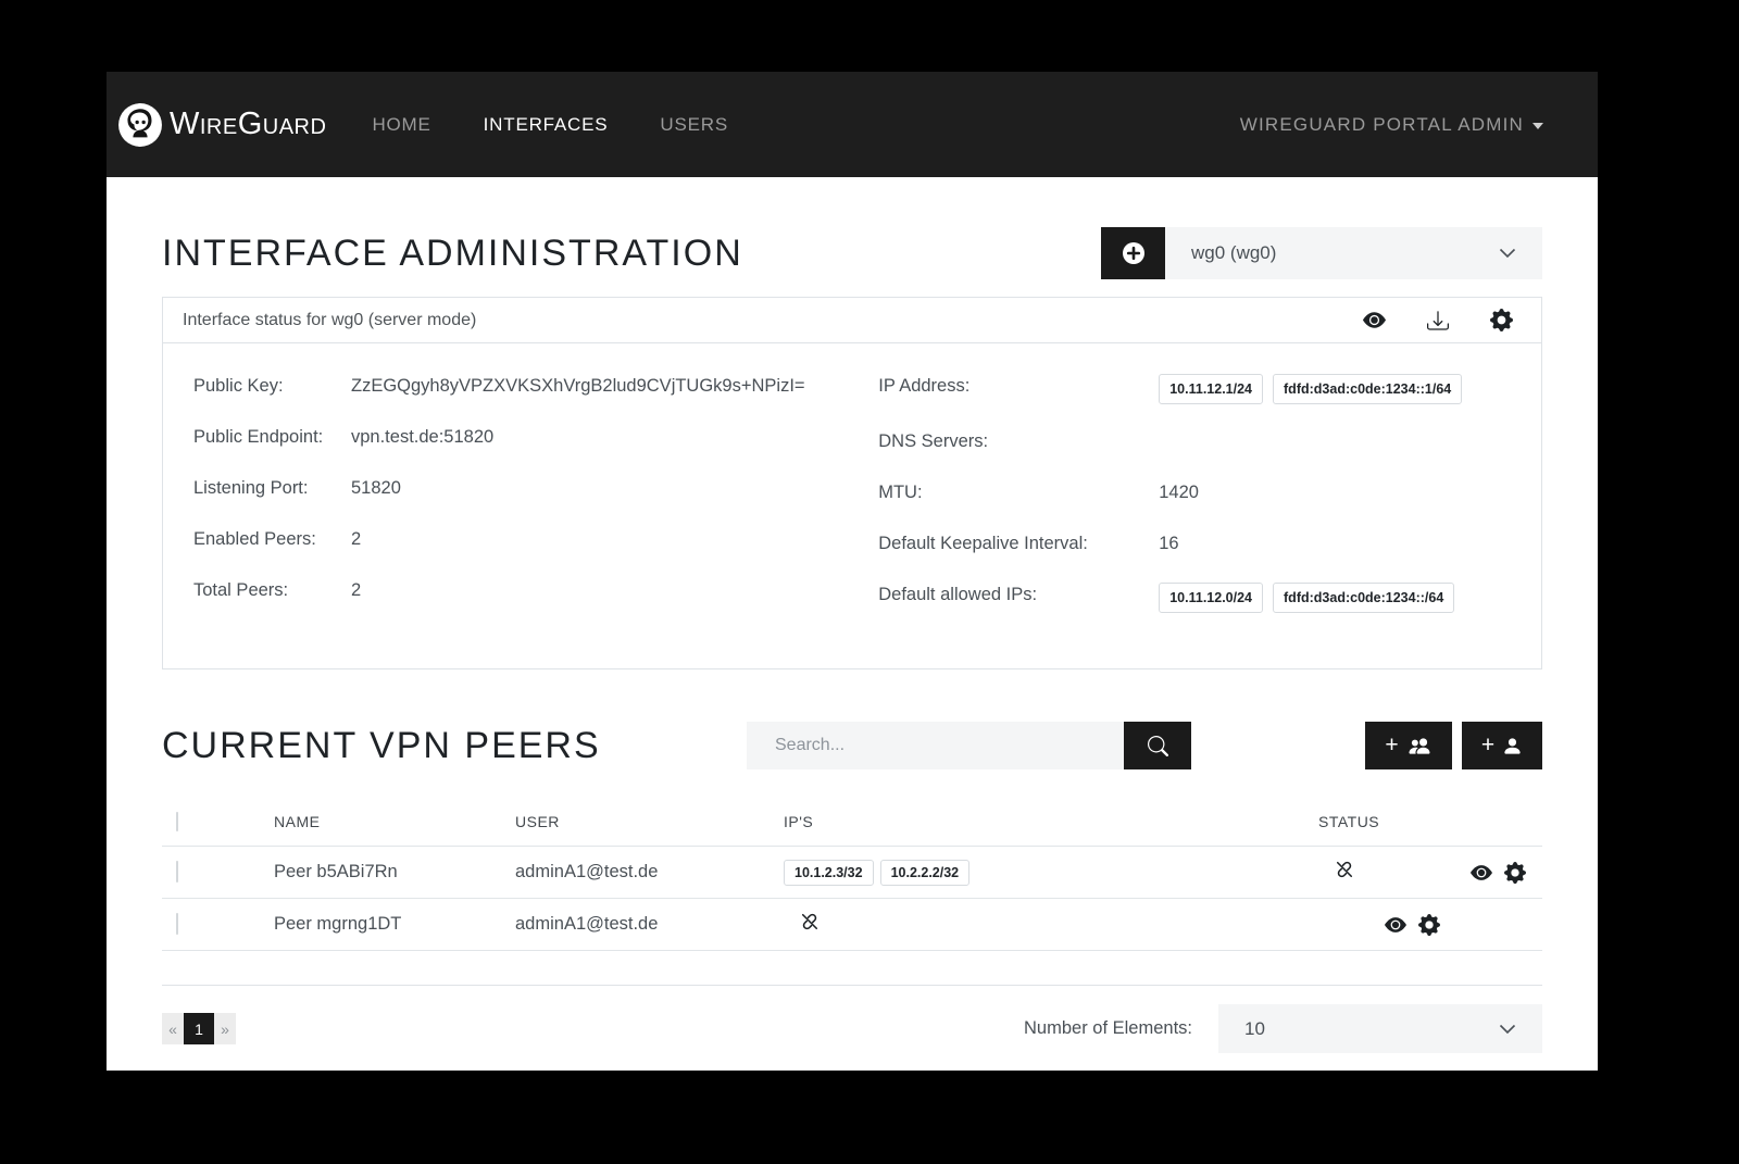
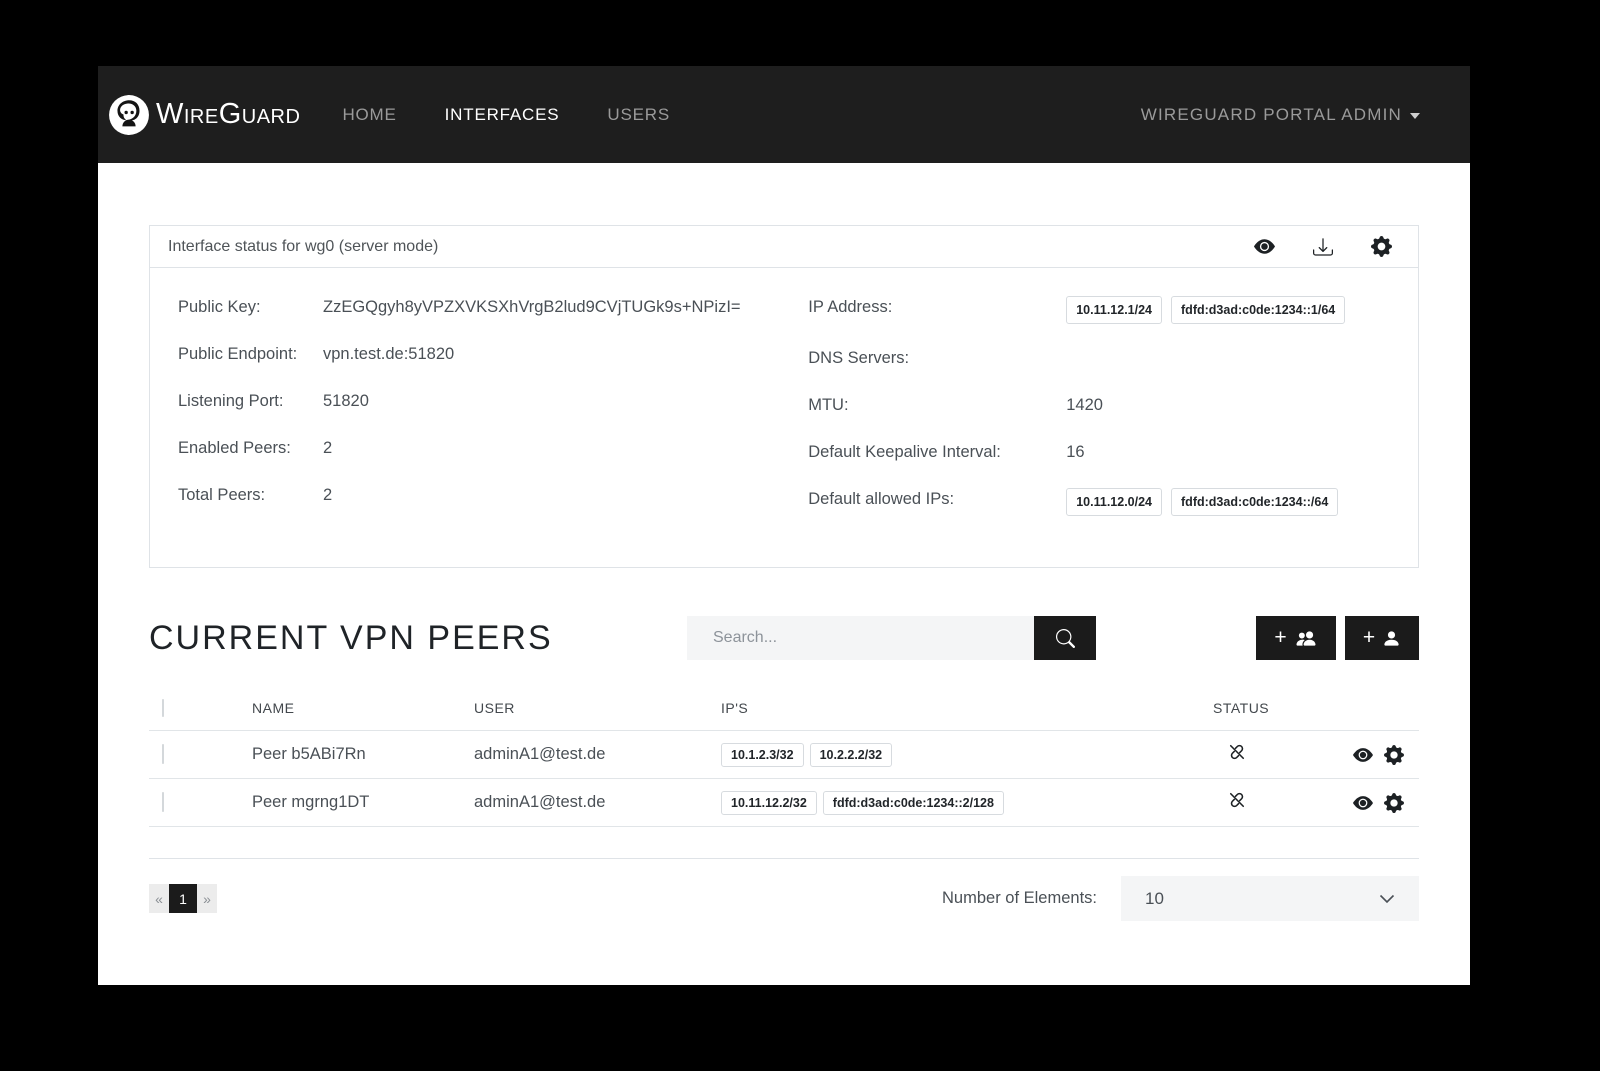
  WireGuard
  HOME
  INTERFACES
  USERS
  WIREGUARD PORTAL ADMIN
- INTERFACE ADMINISTRATION
- wg0 (wg0)
  Interface status for wg0 (server mode)
  Public Key:
  ZzEGQgyh8yVPZXVKSXhVrgB2lud9CVjTUGk9s+NPizI=
  Public Endpoint:
  vpn.test.de:51820
  Listening Port:
  51820
  Enabled Peers:
  2
  Total Peers:
  2
  IP Address:
  10.11.12.1/24 fdfd:d3ad:c0de:1234::1/64
  DNS Servers:
  MTU:
  1420
  Default Keepalive Interval:
  16
  Default allowed IPs:
  10.11.12.0/24 fdfd:d3ad:c0de:1234::/64
  CURRENT VPN PEERS
  Search...
  +
  +
  NAME
  USER
  IP'S
  STATUS
  Peer b5ABi7Rn
  adminA1@test.de
  10.1.2.3/32 10.2.2.2/32
  Peer mgrng1DT
  adminA1@test.de
+ 10.11.12.2/32 fdfd:d3ad:c0de:1234::2/128
  «
  1
  »
  Number of Elements:
  10
